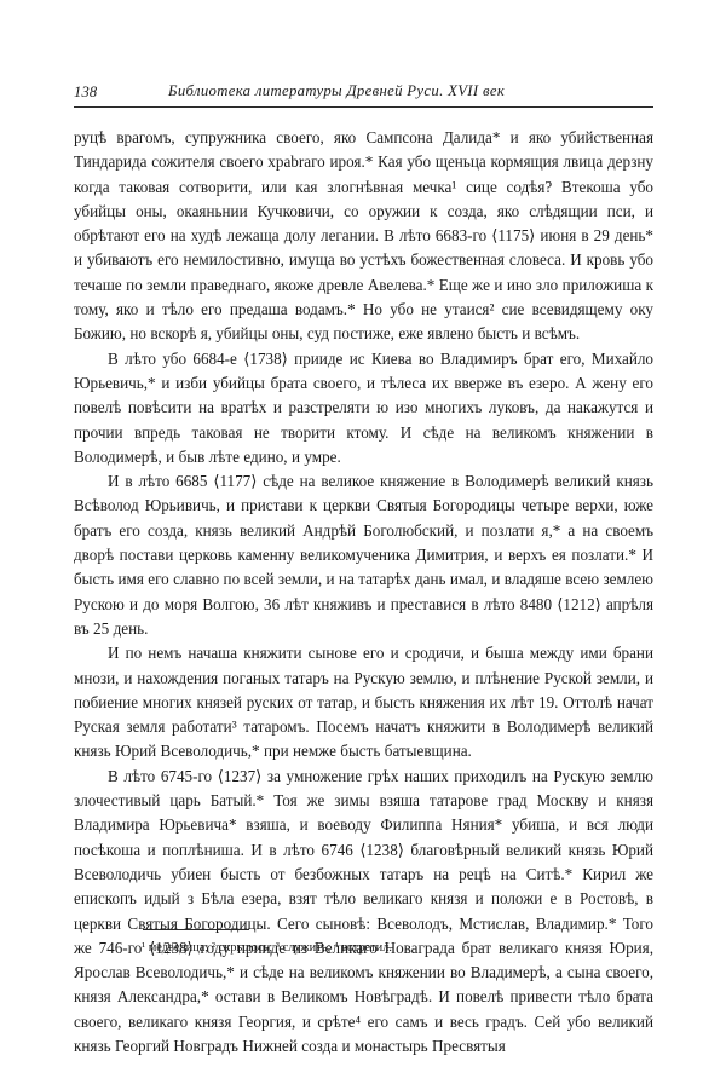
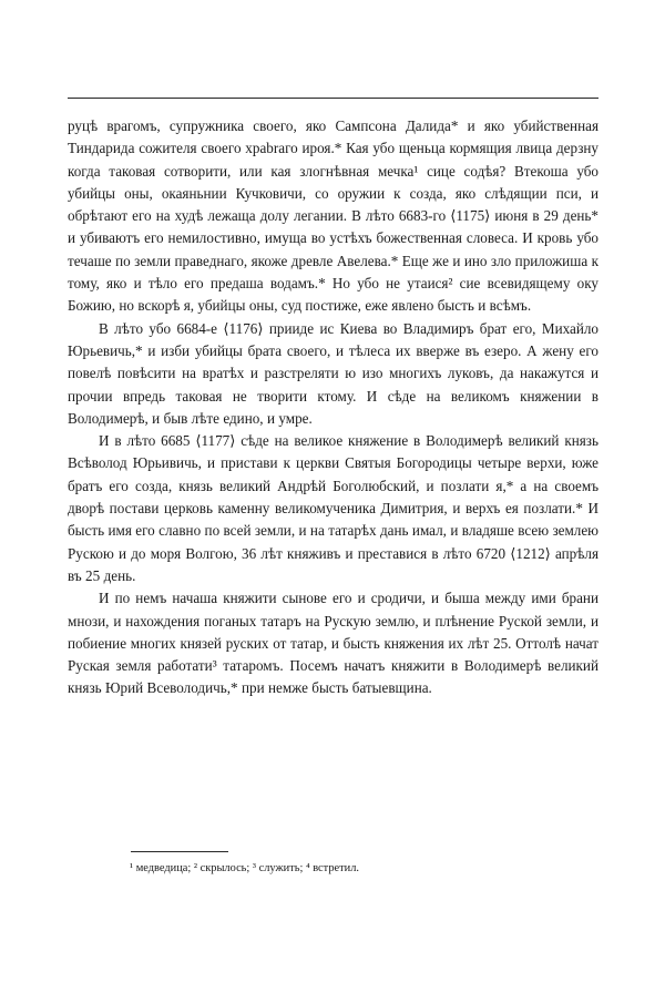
- 138
- Библиотека литературы Древней Руси. XVII век
  руцѣ врагомъ, супружника своего, яко Сампсона Далида* и яко убийственная Тиндарида сожителя своего храbraго ироя.* Кая убо щеньца кормящия лвица дерзну когда таковая сотворити, или кая злогнѣвная мечка¹ сице содѣя? Втекоша убо убийцы оны, окаяньнии Кучковичи, со оружии к созда, яко слѣдящии пси, и обрѣтают его на худѣ лежаща долу легании. В лѣто 6683-го ⟨1175⟩ июня в 29 день* и убиваютъ его немилостивно, имуща во устѣхъ божественная словеса. И кровь убо течаше по земли праведнаго, якоже древле Авелева.* Еще же и ино зло приложиша к тому, яко и тѣло его предаша водамъ.* Но убо не утаися² сие всевидящему оку Божию, но вскорѣ я, убийцы оны, суд постиже, еже явлено бысть и всѣмъ.
- В лѣто убо 6684-е ⟨1738⟩ прииде ис Киева во Владимиръ брат его, Михайло Юрьевичь,* и изби убийцы брата своего, и тѣлеса их вверже въ езеро. А жену его повелѣ повѣсити на вратѣх и разстреляти ю изо многихъ луковъ, да накажутся и прочии впредь таковая не творити ктому. И сѣде на великомъ княжении в Володимерѣ, и быв лѣте едино, и умре.
+ В лѣто убо 6684-е ⟨1176⟩ прииде ис Киева во Владимиръ брат его, Михайло Юрьевичь,* и изби убийцы брата своего, и тѣлеса их вверже въ езеро. А жену его повелѣ повѣсити на вратѣх и разстреляти ю изо многихъ луковъ, да накажутся и прочии впредь таковая не творити ктому. И сѣде на великомъ княжении в Володимерѣ, и быв лѣте едино, и умре.
- И в лѣто 6685 ⟨1177⟩ сѣде на великое княжение в Володимерѣ великий князь Всѣволод Юрьивичь, и пристави к церкви Святыя Богородицы четыре верхи, юже братъ его созда, князь великий Андрѣй Боголюбский, и позлати я,* а на своемъ дворѣ постави церковь каменну великомученика Димитрия, и верхъ ея позлати.* И бысть имя его славно по всей земли, и на татарѣх дань имал, и владяше всею землею Рускою и до моря Волгою, 36 лѣт княживъ и преставися в лѣто 8480 ⟨1212⟩ апрѣля въ 25 день.
+ И в лѣто 6685 ⟨1177⟩ сѣде на великое княжение в Володимерѣ великий князь Всѣволод Юрьивичь, и пристави к церкви Святыя Богородицы четыре верхи, юже братъ его созда, князь великий Андрѣй Боголюбский, и позлати я,* а на своемъ дворѣ постави церковь каменну великомученика Димитрия, и верхъ ея позлати.* И бысть имя его славно по всей земли, и на татарѣх дань имал, и владяше всею землею Рускою и до моря Волгою, 36 лѣт княживъ и преставися в лѣто 6720 ⟨1212⟩ апрѣля въ 25 день.
- И по немъ начаша княжити сынове его и сродичи, и быша между ими брани мнози, и нахождения поганых татаръ на Рускую землю, и плѣнение Руской земли, и побиение многих князей руских от татар, и бысть княжения их лѣт 19. Оттолѣ начат Руская земля работати³ татаромъ. Посемъ начатъ княжити в Володимерѣ великий князь Юрий Всеволодичь,* при немже бысть батыевщина.
+ И по немъ начаша княжити сынове его и сродичи, и быша между ими брани мнози, и нахождения поганых татаръ на Рускую землю, и плѣнение Руской земли, и побиение многих князей руских от татар, и бысть княжения их лѣт 25. Оттолѣ начат Руская земля работати³ татаромъ. Посемъ начатъ княжити в Володимерѣ великий князь Юрий Всеволодичь,* при немже бысть батыевщина.
- В лѣто 6745-го ⟨1237⟩ за умножение грѣх наших приходилъ на Рускую землю злочестивый царь Батый.* Тоя же зимы взяша татарове град Москву и князя Владимира Юрьевича* взяша, и воеводу Филиппа Няния* убиша, и вся люди посѣкоша и поплѣниша. И в лѣто 6746 ⟨1238⟩ благовѣрный великий князь Юрий Всеволодичь убиен бысть от безбожных татаръ на рецѣ на Ситѣ.* Кирил же епископъ идый з Бѣла езера, взят тѣло великаго князя и положи е в Ростовѣ, в церкви Святыя Богородицы. Сего сыновѣ: Всеволодъ, Мстислав, Владимир.* Того же 746-го ⟨1238⟩ году прииде из Великаго Новаграда брат великаго князя Юрия, Ярослав Всеволодичь,* и сѣде на великомъ княжении во Владимерѣ, а сына своего, князя Александра,* остави в Великомъ Новѣградѣ. И повелѣ привести тѣло брата своего, великаго князя Георгия, и срѣте⁴ его самъ и весь градъ. Сей убо великий князь Георгий Новградъ Нижней созда и монастырь Пресвятыя
  ¹ медведица; ² скрылось; ³ служить; ⁴ встретил.
